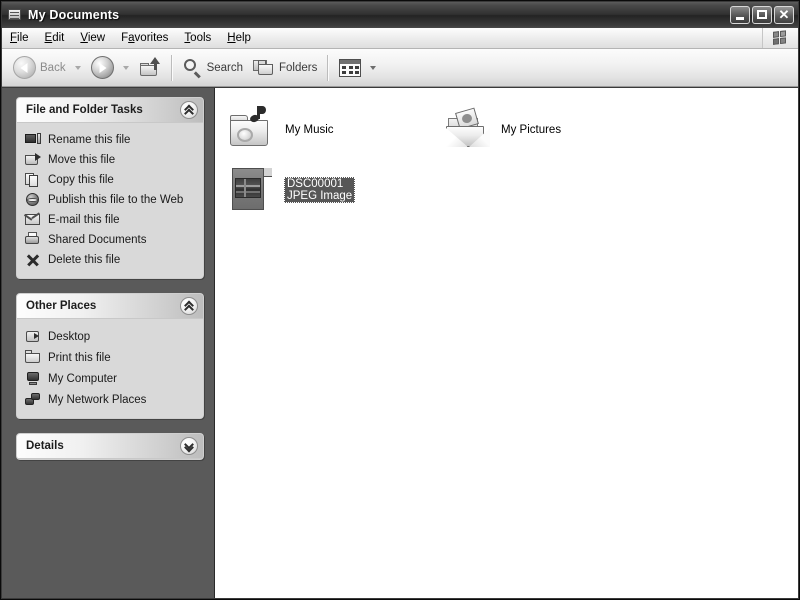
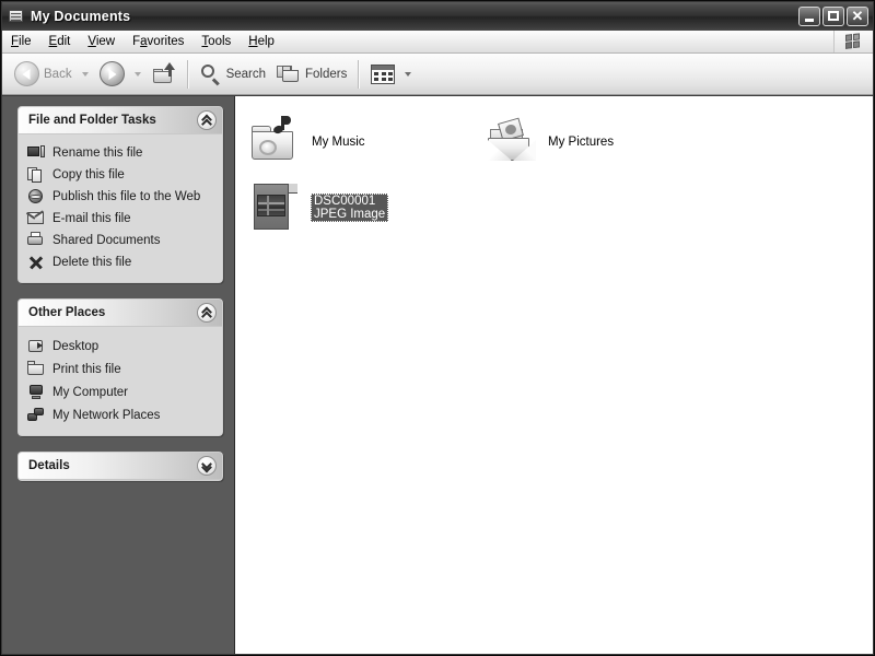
  My Documents
  ✕
  File
  Edit
  View
  Favorites
  Tools
  Help
  Back
  Search
  Folders
  File and Folder Tasks
  Rename this file
- Move this file
  Copy this file
  Publish this file to the Web
  E-mail this file
  Shared Documents
  Delete this file
  Other Places
  Desktop
  Print this file
  My Computer
  My Network Places
  Details
  My Music
  My Pictures
  DSC00001
  JPEG Image
